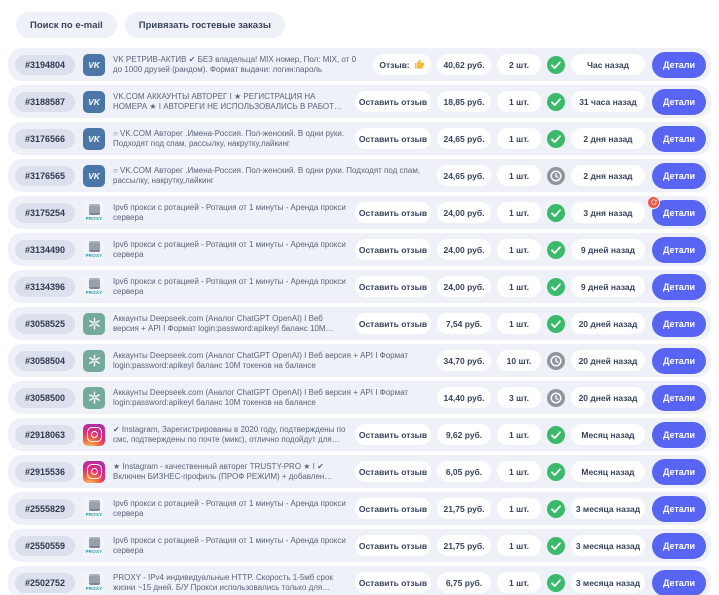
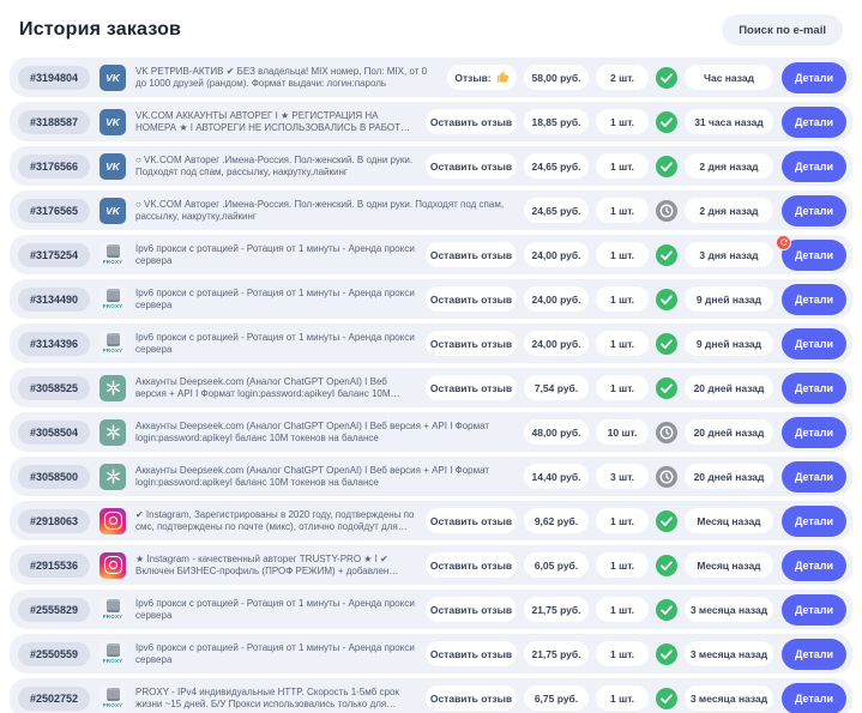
+ История заказов
  Поиск по e-mail
- Привязать гостевые заказы
  #3194804
  VK
  VK РЕТРИВ-АКТИВ ✔ БЕЗ владельца! MIX номер, Пол: MIX, от 0 до 1000 друзей (рандом). Формат выдачи: логин:пароль
  Отзыв:
- 40,62 руб.
+ 58,00 руб.
  2 шт.
  Час назад
  Детали
  #3188587
  VK
  Оставить отзыв
  18,85 руб.
  1 шт.
  31 часа назад
  Детали
  #3176566
  VK
  ○ VK.COM Авторег .Имена-Россия. Пол-женский. В одни руки. Подходят под спам, рассылку, накрутку,лайкинг
  Оставить отзыв
  24,65 руб.
  1 шт.
  2 дня назад
  Детали
  #3176565
  VK
  ○ VK.COM Авторег .Имена-Россия. Пол-женский. В одни руки. Подходят под спам, рассылку, накрутку,лайкинг
  24,65 руб.
  1 шт.
  2 дня назад
  Детали
  #3175254
  Ipv6 прокси с ротацией - Ротация от 1 минуты - Аренда прокси сервера
  Оставить отзыв
  24,00 руб.
  1 шт.
  3 дня назад
  Детали
  #3134490
  Ipv6 прокси с ротацией - Ротация от 1 минуты - Аренда прокси сервера
  Оставить отзыв
  24,00 руб.
  1 шт.
  9 дней назад
  Детали
  #3134396
  Ipv6 прокси с ротацией - Ротация от 1 минуты - Аренда прокси сервера
  Оставить отзыв
  24,00 руб.
  1 шт.
  9 дней назад
  Детали
  #3058525
  Аккаунты Deepseek.com (Аналог ChatGPT OpenAI) I Веб версия + API I Формат login:password:apikeyI баланс 10M
  Оставить отзыв
  7,54 руб.
  1 шт.
  20 дней назад
  Детали
  #3058504
  Аккаунты Deepseek.com (Аналог ChatGPT OpenAI) I Веб версия + API I Формат login:password:apikeyI баланс 10M токенов на балансе
- 34,70 руб.
+ 48,00 руб.
  10 шт.
  20 дней назад
  Детали
  #3058500
  Аккаунты Deepseek.com (Аналог ChatGPT OpenAI) I Веб версия + API I Формат login:password:apikeyI баланс 10M токенов на балансе
  14,40 руб.
  3 шт.
  20 дней назад
  Детали
  #2918063
  ✔ Instagram, Зарегистрированы в 2020 году, подтверждены по смс, подтверждены по почте (микс), отлично подойдут для
  Оставить отзыв
  9,62 руб.
  1 шт.
  Месяц назад
  Детали
  #2915536
  ★ Instagram - качественный авторег TRUSTY-PRO ★ I ✔ Включен БИЗНЕС-профиль (ПРОФ РЕЖИМ) + добавлен
  Оставить отзыв
  6,05 руб.
  1 шт.
  Месяц назад
  Детали
  #2555829
  Ipv6 прокси с ротацией - Ротация от 1 минуты - Аренда прокси сервера
  Оставить отзыв
  21,75 руб.
  1 шт.
  3 месяца назад
  Детали
  #2550559
  Ipv6 прокси с ротацией - Ротация от 1 минуты - Аренда прокси сервера
  Оставить отзыв
  21,75 руб.
  1 шт.
  3 месяца назад
  Детали
  #2502752
  PROXY - IPv4 индивидуальные HTTP. Скорость 1-5мб срок жизни ~15 дней. Б/У Прокси использовались только для
  Оставить отзыв
  6,75 руб.
  1 шт.
  3 месяца назад
  Детали
